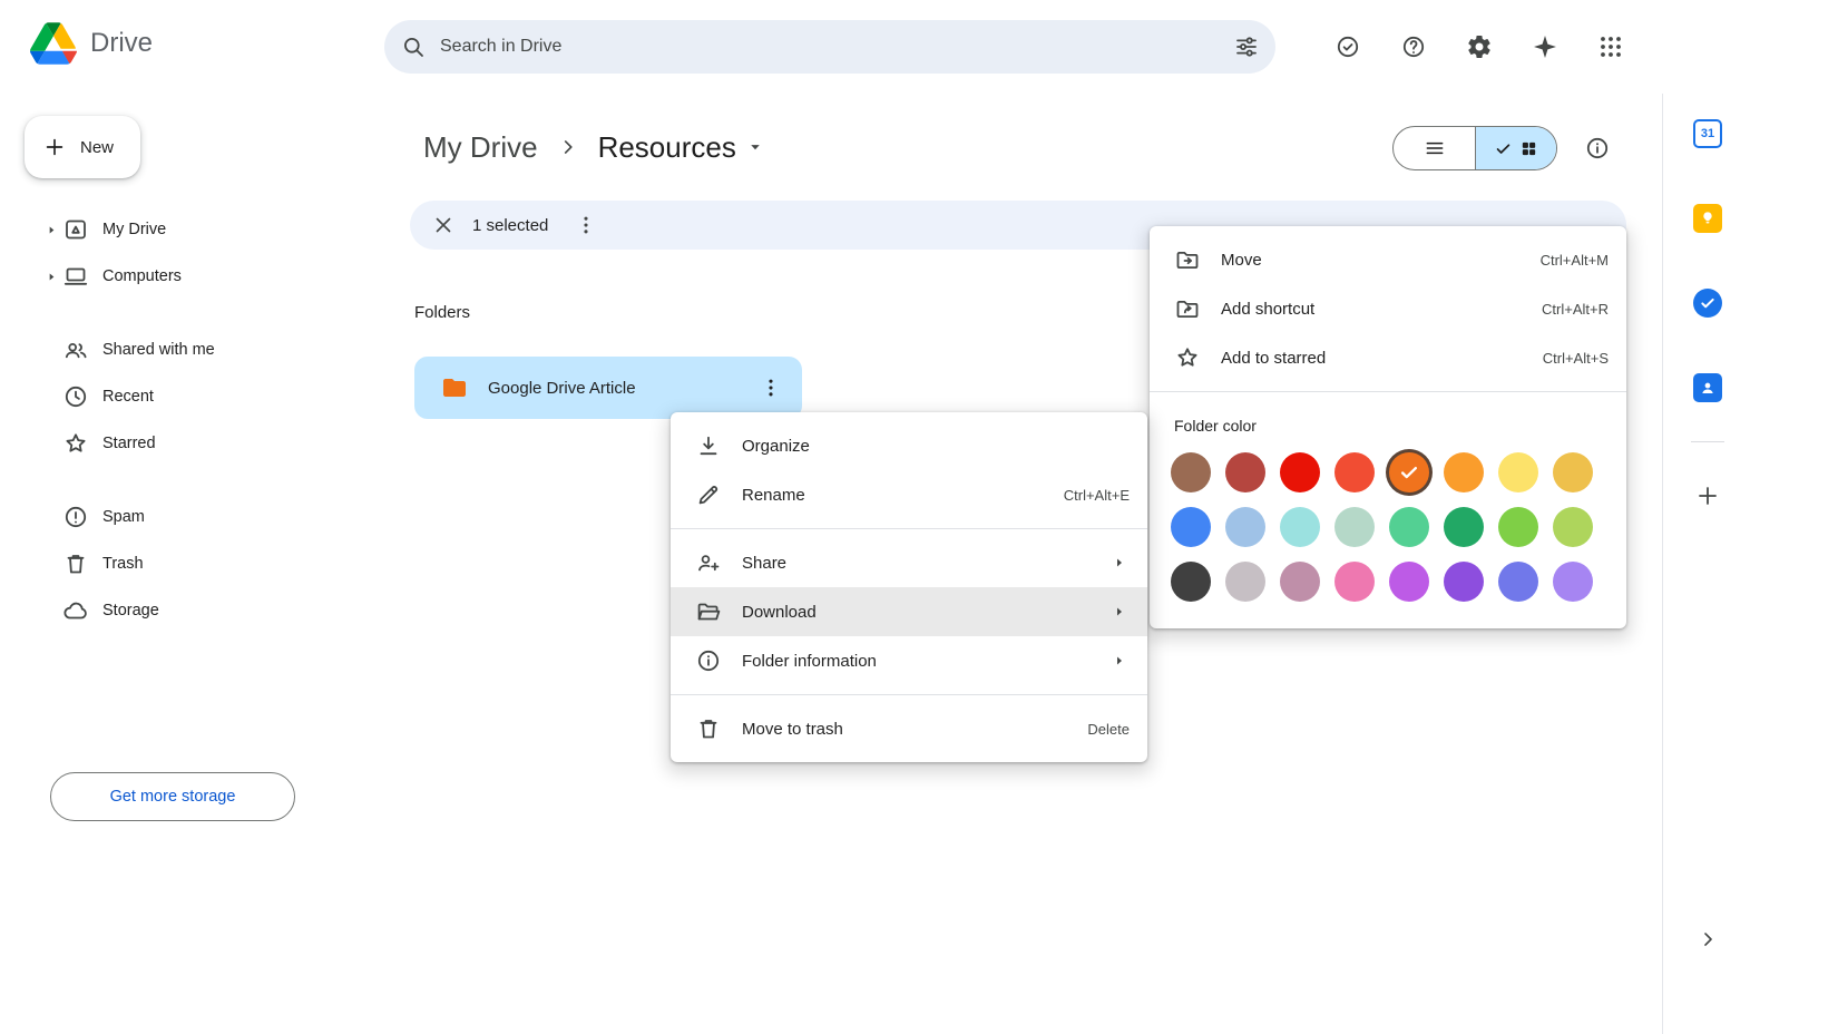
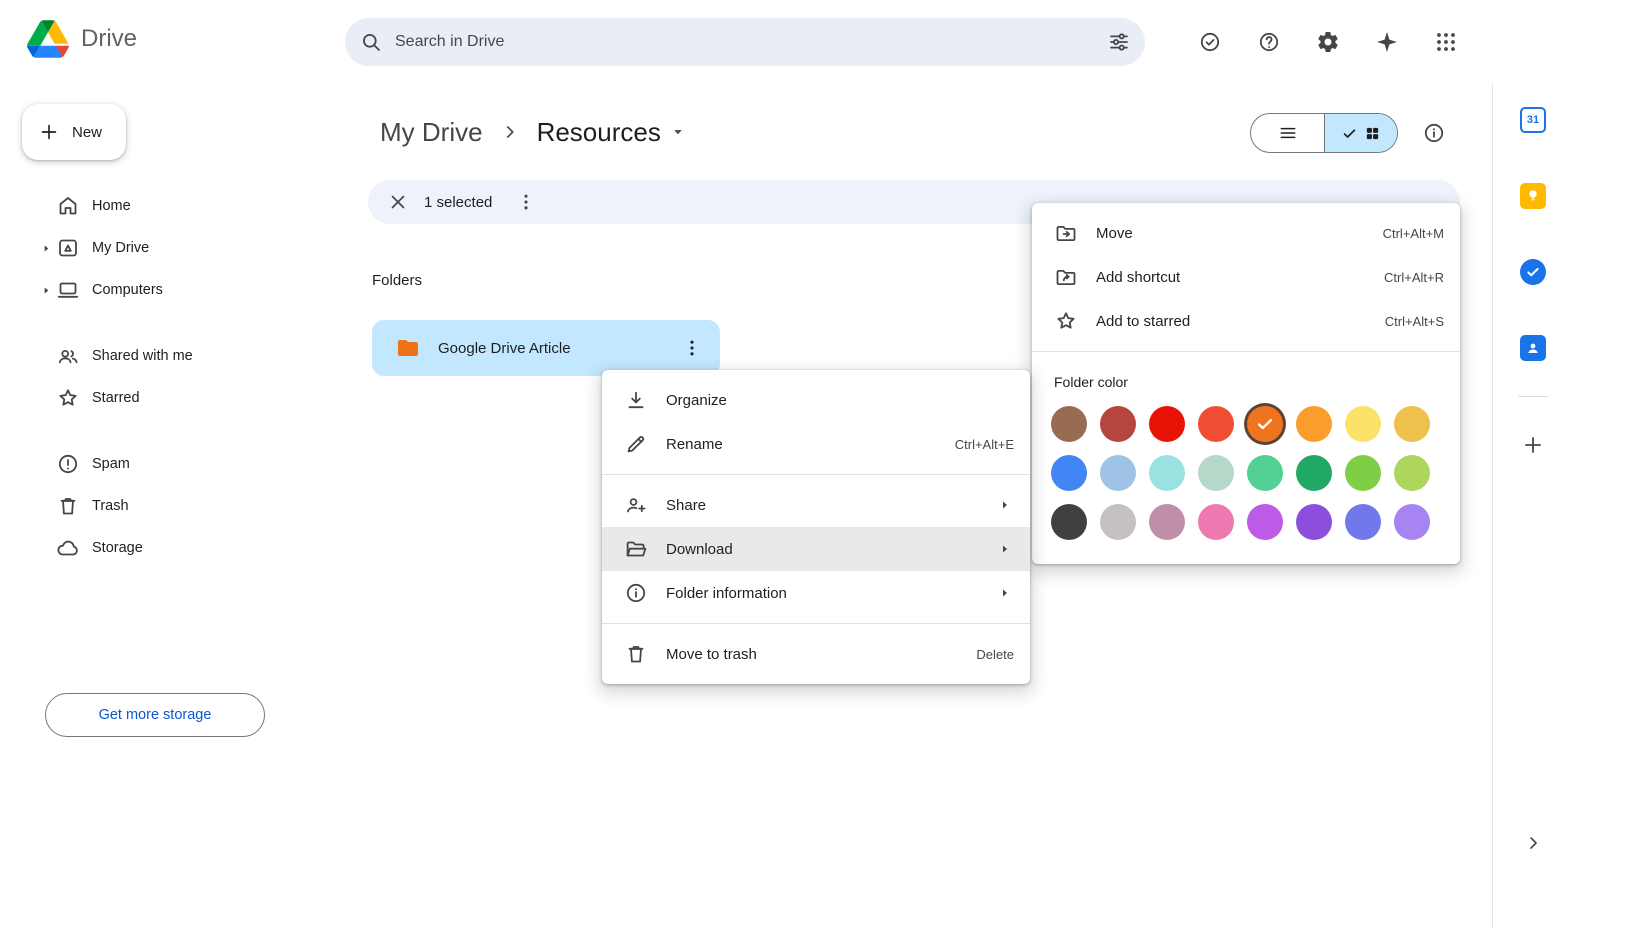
  Drive
  Search in Drive
  New
+ Home
  My Drive
  Computers
  Shared with me
- Recent
  Starred
  Spam
  Trash
  Storage
  Get more storage
  My Drive
  Resources
  1 selected
  Folders
  Google Drive Article
  Organize
  Rename
  Ctrl+Alt+E
  Share
  Download
  Folder information
  Move to trash
  Delete
  Move
  Ctrl+Alt+M
  Add shortcut
  Ctrl+Alt+R
  Add to starred
  Ctrl+Alt+S
  Folder color
  31
